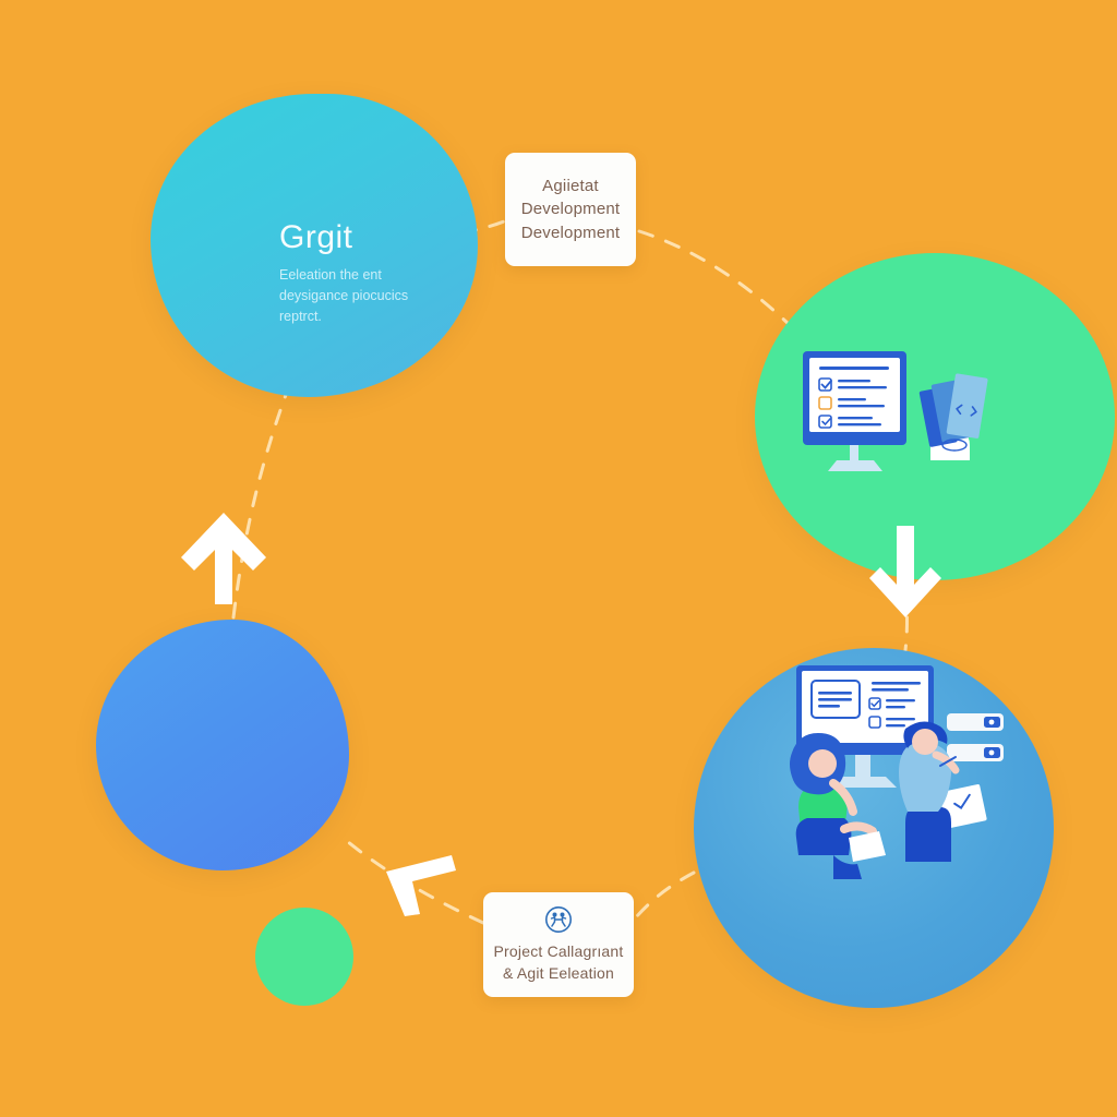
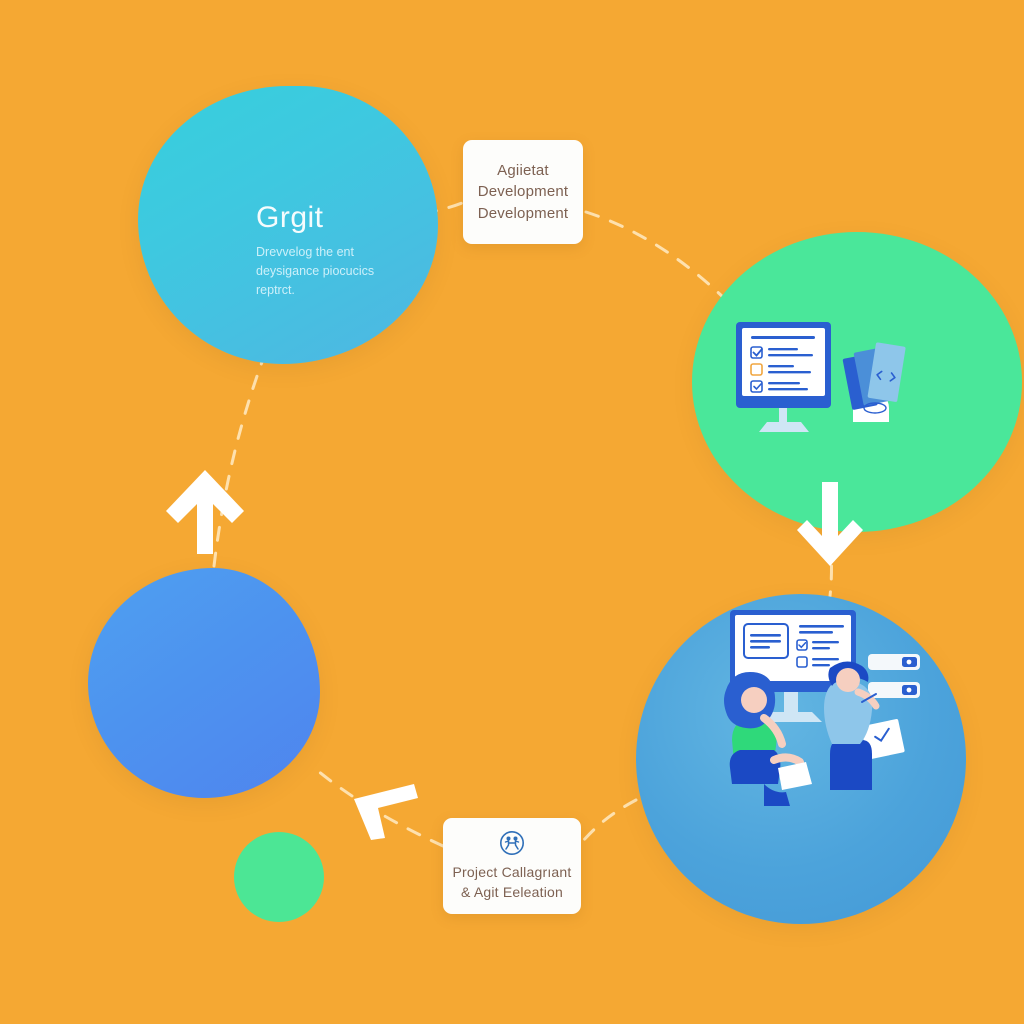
  Grgit
- Eeleation the ent deysigance piocucics reptrct.
+ Drevvelog the ent deysigance piocucics reptrct.
  Agiietat
  Development
  Development
  Project Callagrıant
  & Agit Eeleation
